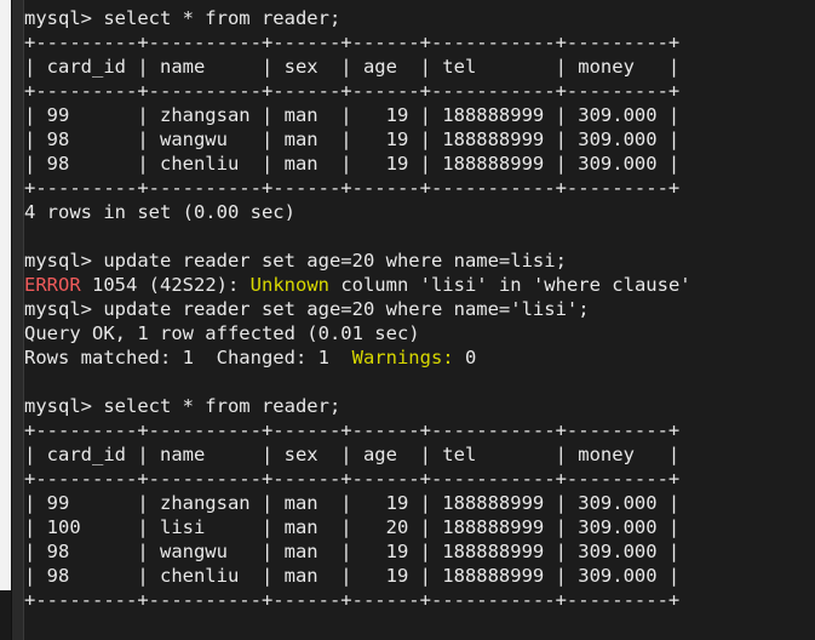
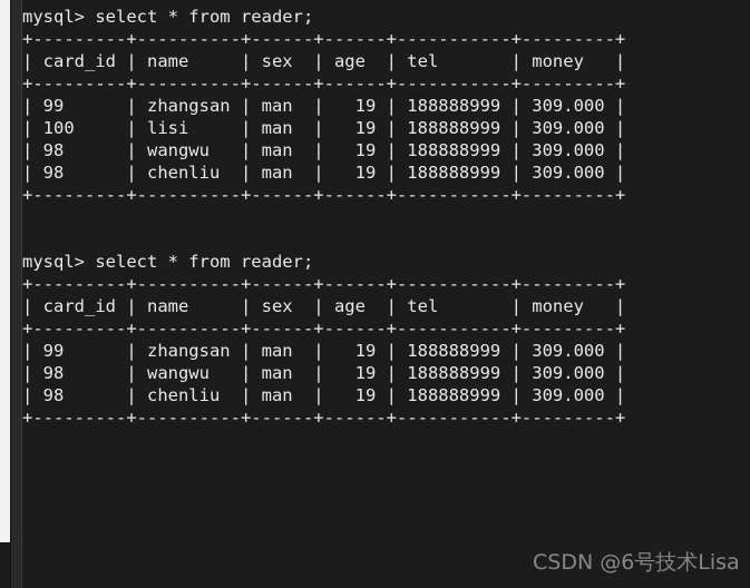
  mysql> select * from reader;
  +---------+----------+------+------+-----------+---------+
  | card_id | name | sex | age | tel | money |
  +---------+----------+------+------+-----------+---------+
  | 99 | zhangsan | man | 19 | 188888999 | 309.000 |
+ | 100 | lisi | man | 19 | 188888999 | 309.000 |
  | 98 | wangwu | man | 19 | 188888999 | 309.000 |
  | 98 | chenliu | man | 19 | 188888999 | 309.000 |
  +---------+----------+------+------+-----------+---------+
- 4 rows in set (0.00 sec)
- mysql> update reader set age=20 where name=lisi;
- ERROR 1054 (42S22): Unknown column 'lisi' in 'where clause'
- mysql> update reader set age=20 where name='lisi';
- Query OK, 1 row affected (0.01 sec)
- Rows matched: 1 Changed: 1 Warnings: 0
  mysql> select * from reader;
  +---------+----------+------+------+-----------+---------+
  | card_id | name | sex | age | tel | money |
  +---------+----------+------+------+-----------+---------+
  | 99 | zhangsan | man | 19 | 188888999 | 309.000 |
- | 100 | lisi | man | 20 | 188888999 | 309.000 |
  | 98 | wangwu | man | 19 | 188888999 | 309.000 |
  | 98 | chenliu | man | 19 | 188888999 | 309.000 |
  +---------+----------+------+------+-----------+---------+
+ CSDN @6号技术Lisa
